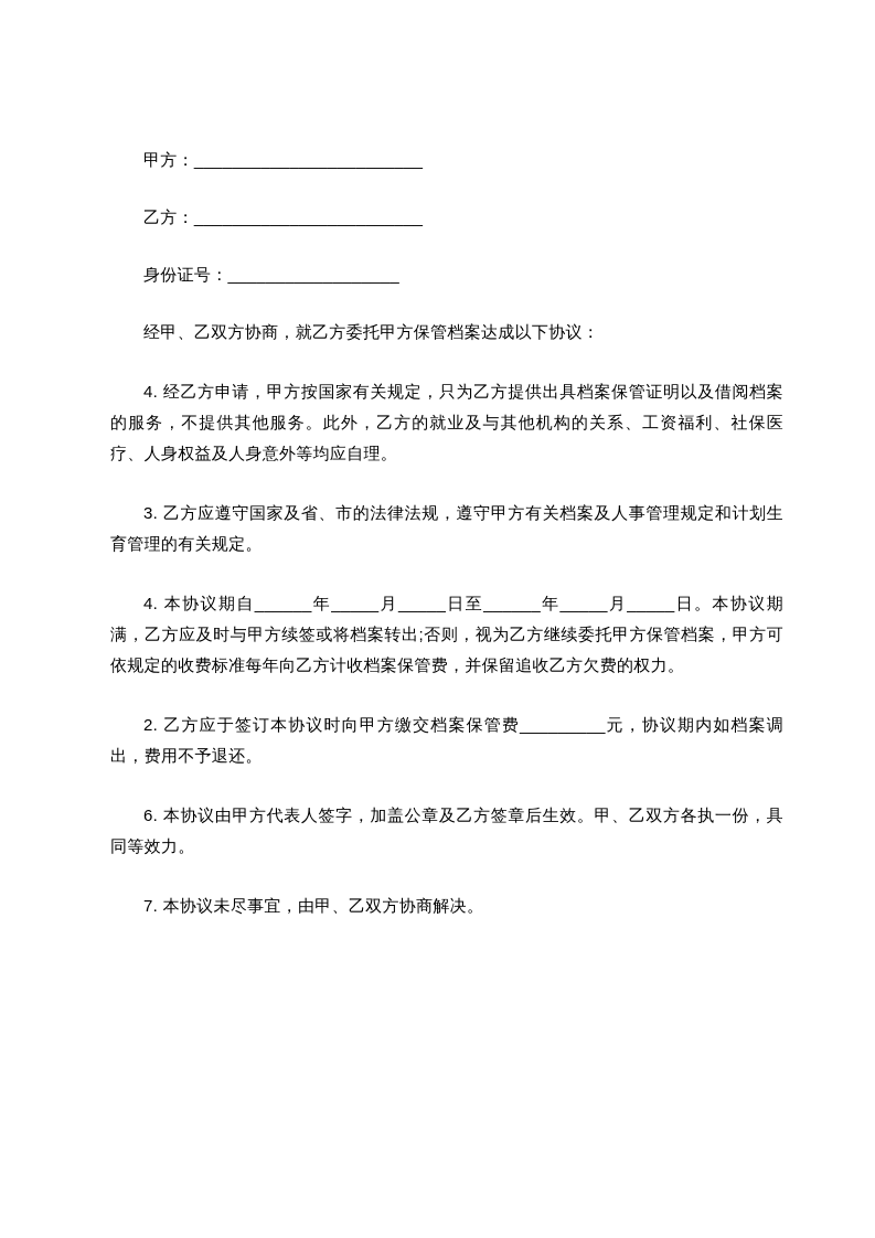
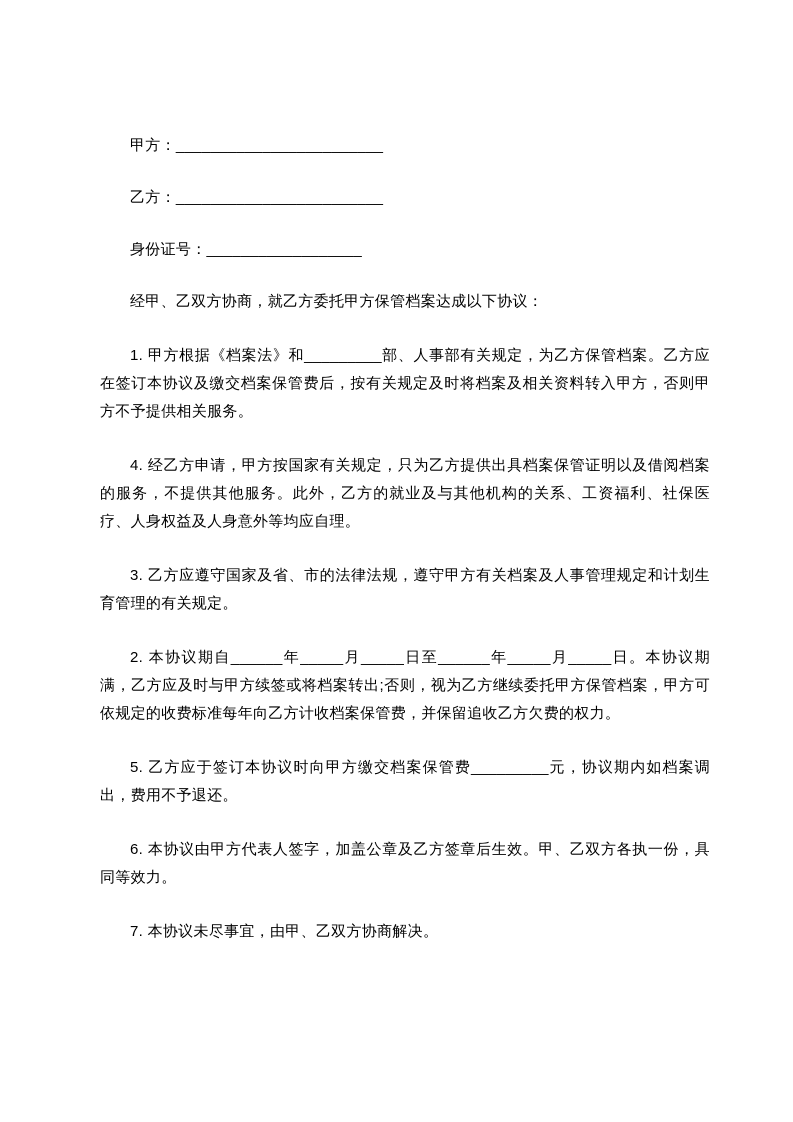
  甲方：________________________
  乙方：________________________
  身份证号：__________________
  经甲、乙双方协商，就乙方委托甲方保管档案达成以下协议：
+ 1. 甲方根据《档案法》和_________部、人事部有关规定，为乙方保管档案。乙方应在签订本协议及缴交档案保管费后，按有关规定及时将档案及相关资料转入甲方，否则甲方不予提供相关服务。
  4. 经乙方申请，甲方按国家有关规定，只为乙方提供出具档案保管证明以及借阅档案的服务，不提供其他服务。此外，乙方的就业及与其他机构的关系、工资福利、社保医疗、人身权益及人身意外等均应自理。
  3. 乙方应遵守国家及省、市的法律法规，遵守甲方有关档案及人事管理规定和计划生育管理的有关规定。
- 4. 本协议期自______年_____月_____日至______年_____月_____日。本协议期满，乙方应及时与甲方续签或将档案转出;否则，视为乙方继续委托甲方保管档案，甲方可依规定的收费标准每年向乙方计收档案保管费，并保留追收乙方欠费的权力。
+ 2. 本协议期自______年_____月_____日至______年_____月_____日。本协议期满，乙方应及时与甲方续签或将档案转出;否则，视为乙方继续委托甲方保管档案，甲方可依规定的收费标准每年向乙方计收档案保管费，并保留追收乙方欠费的权力。
- 2. 乙方应于签订本协议时向甲方缴交档案保管费_________元，协议期内如档案调出，费用不予退还。
+ 5. 乙方应于签订本协议时向甲方缴交档案保管费_________元，协议期内如档案调出，费用不予退还。
  6. 本协议由甲方代表人签字，加盖公章及乙方签章后生效。甲、乙双方各执一份，具同等效力。
  7. 本协议未尽事宜，由甲、乙双方协商解决。
